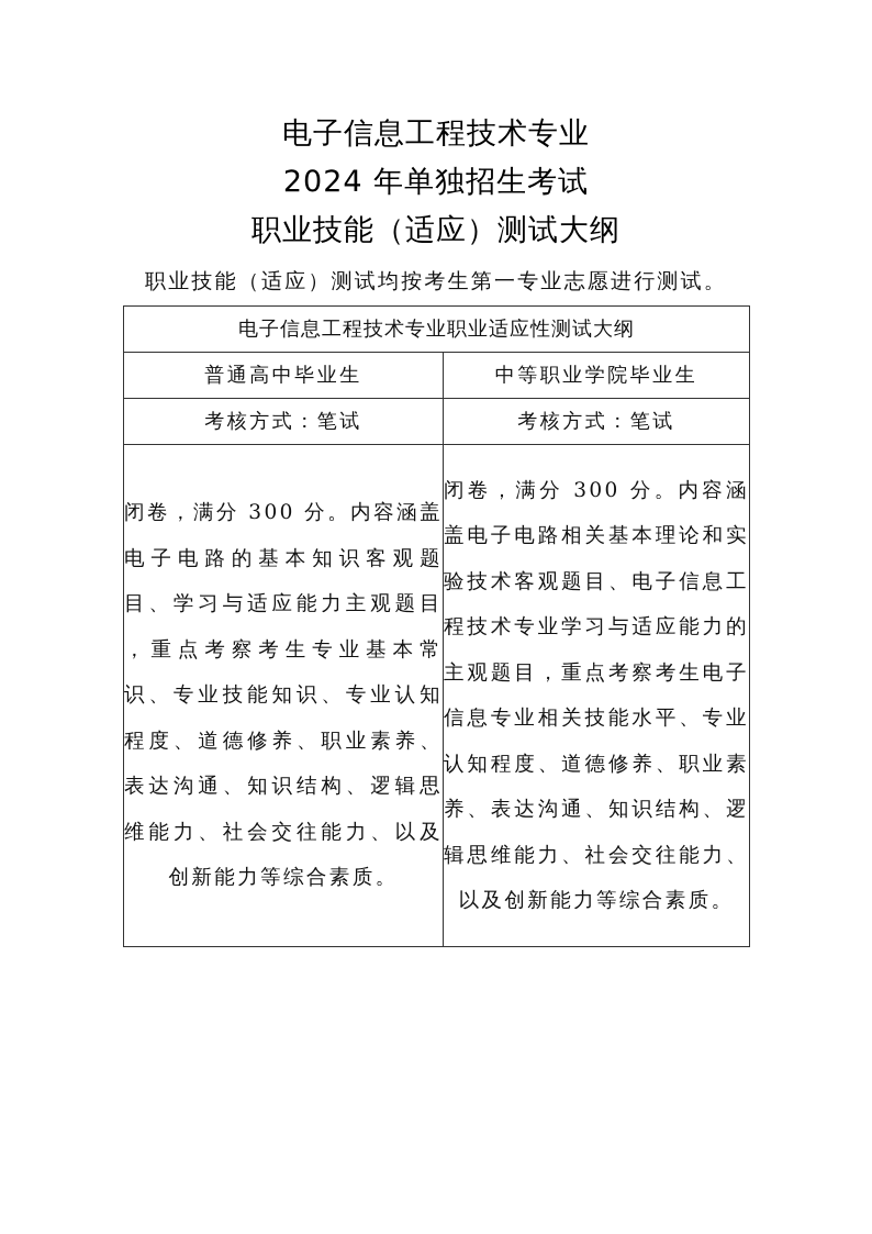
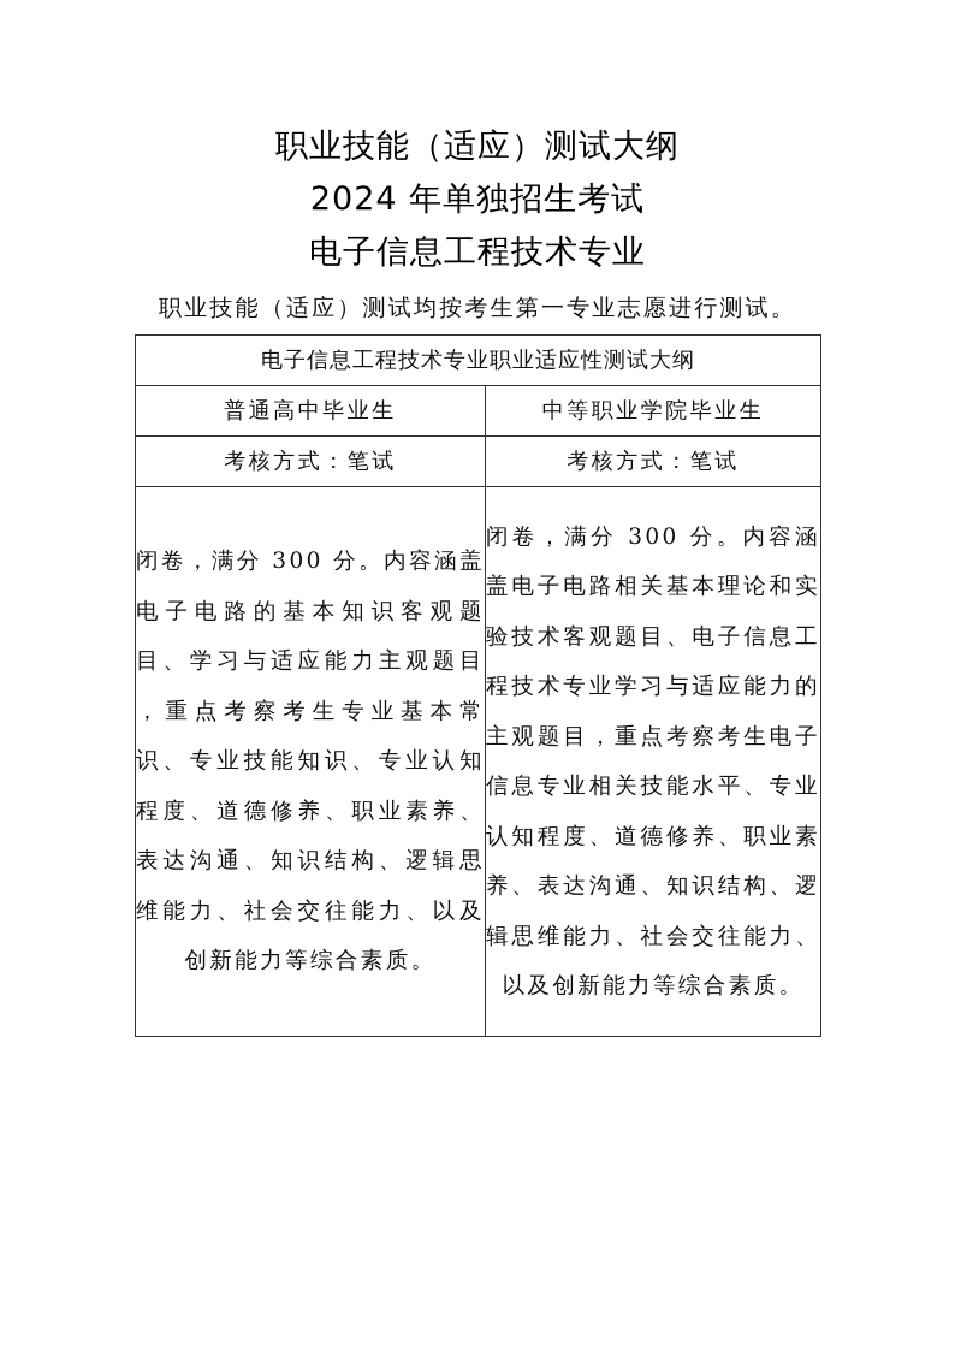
- 电子信息工程技术专业
+ 职业技能（适应）测试大纲
  2024 年单独招生考试
- 职业技能（适应）测试大纲
+ 电子信息工程技术专业
  职业技能（适应）测试均按考生第一专业志愿进行测试。
  电子信息工程技术专业职业适应性测试大纲
  普通高中毕业生	中等职业学院毕业生
  考核方式：笔试	考核方式：笔试
  闭卷，满分 300 分。内容涵盖电子电路的基本知识客观题目、学习与适应能力主观题目 ，重点考察考生专业基本常识、专业技能知识、专业认知程度、道德修养、职业素养、表达沟通、知识结构、逻辑思维能力、社会交往能力、以及创新能力等综合素质。	闭卷，满分 300 分。内容涵盖电子电路相关基本理论和实验技术客观题目、电子信息工程技术专业学习与适应能力的主观题目，重点考察考生电子信息专业相关技能水平、专业认知程度、道德修养、职业素养、表达沟通、知识结构、逻辑思维能力、社会交往能力、以及创新能力等综合素质。
